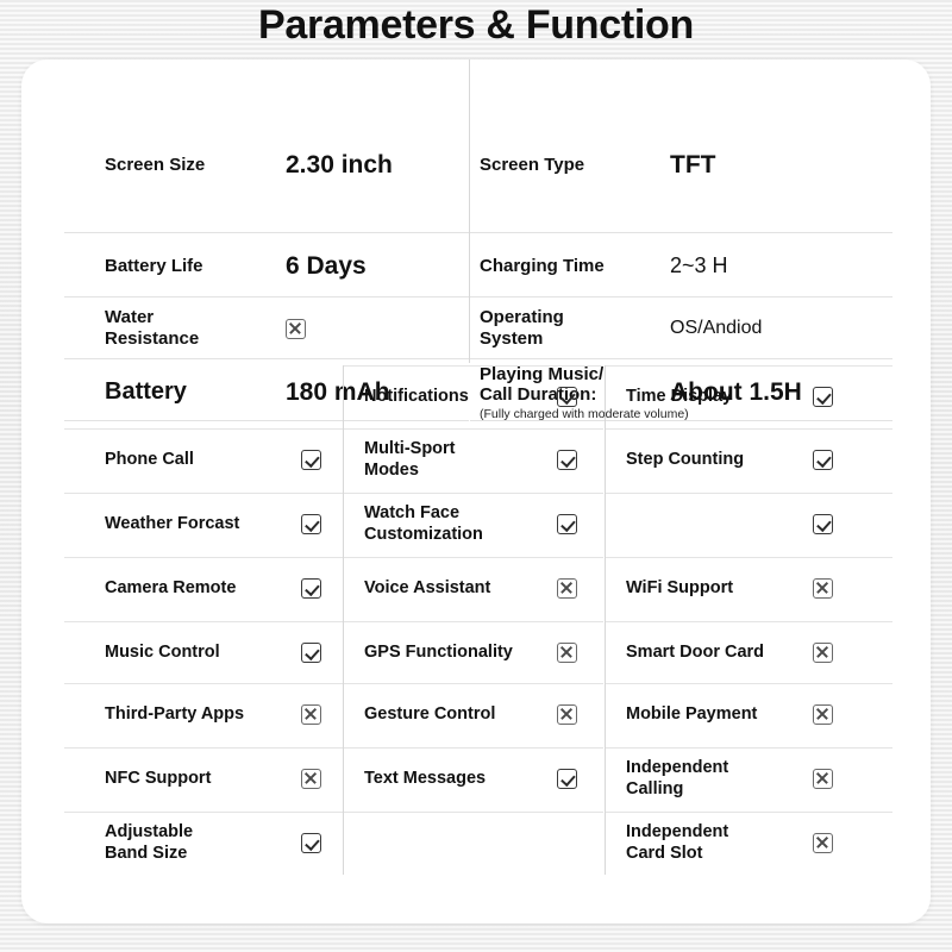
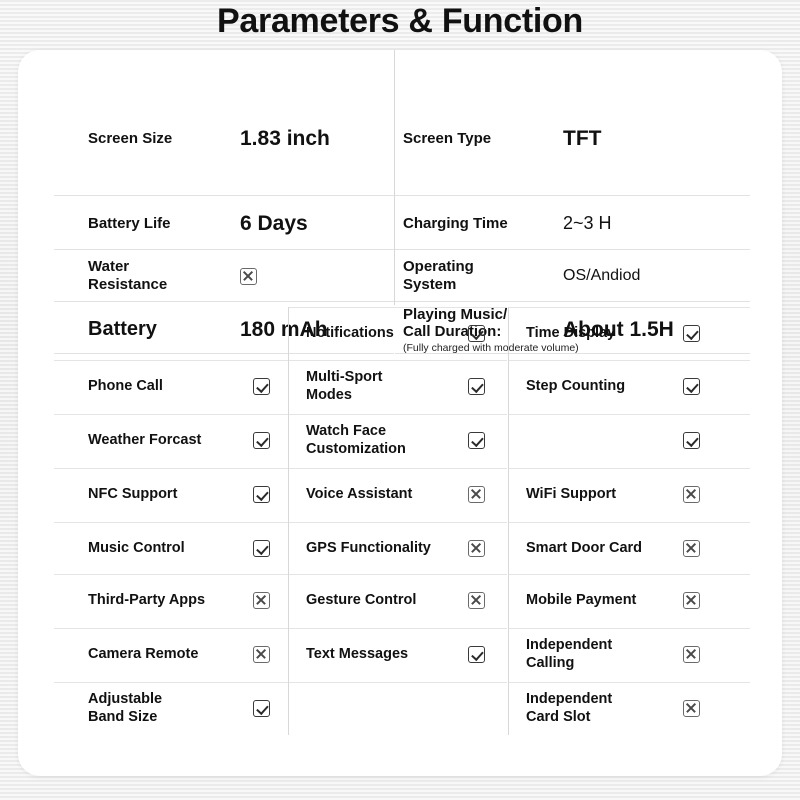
  Parameters & Function
  Screen Size
- 2.30 inch
+ 1.83 inch
  Screen Type
  TFT
  Battery Life
  6 Days
  Charging Time
  2~3 H
  Water
  Resistance
  Operating
  System
  OS/Andiod
  Battery
  180 mAh
  Playing Music/
  Call Duration:
  (Fully charged with moderate volume)
  About 1.5H
  Notifications
  Time Display
  Phone Call
  Multi-Sport
  Modes
  Step Counting
  Weather Forcast
  Watch Face
  Customization
- Camera Remote
+ NFC Support
  Voice Assistant
  WiFi Support
  Music Control
  GPS Functionality
  Smart Door Card
  Third-Party Apps
  Gesture Control
  Mobile Payment
- NFC Support
+ Camera Remote
  Text Messages
  Independent
  Calling
  Adjustable
  Band Size
  Independent
  Card Slot
